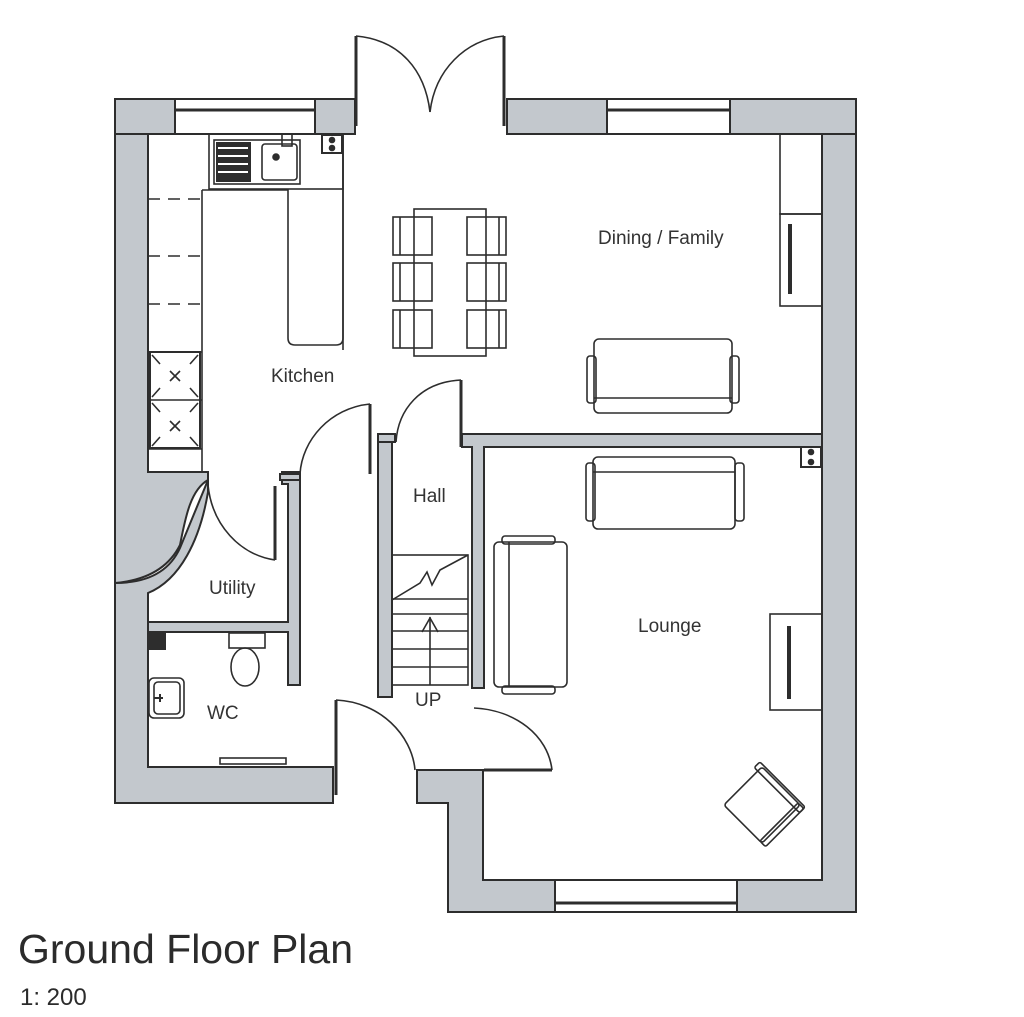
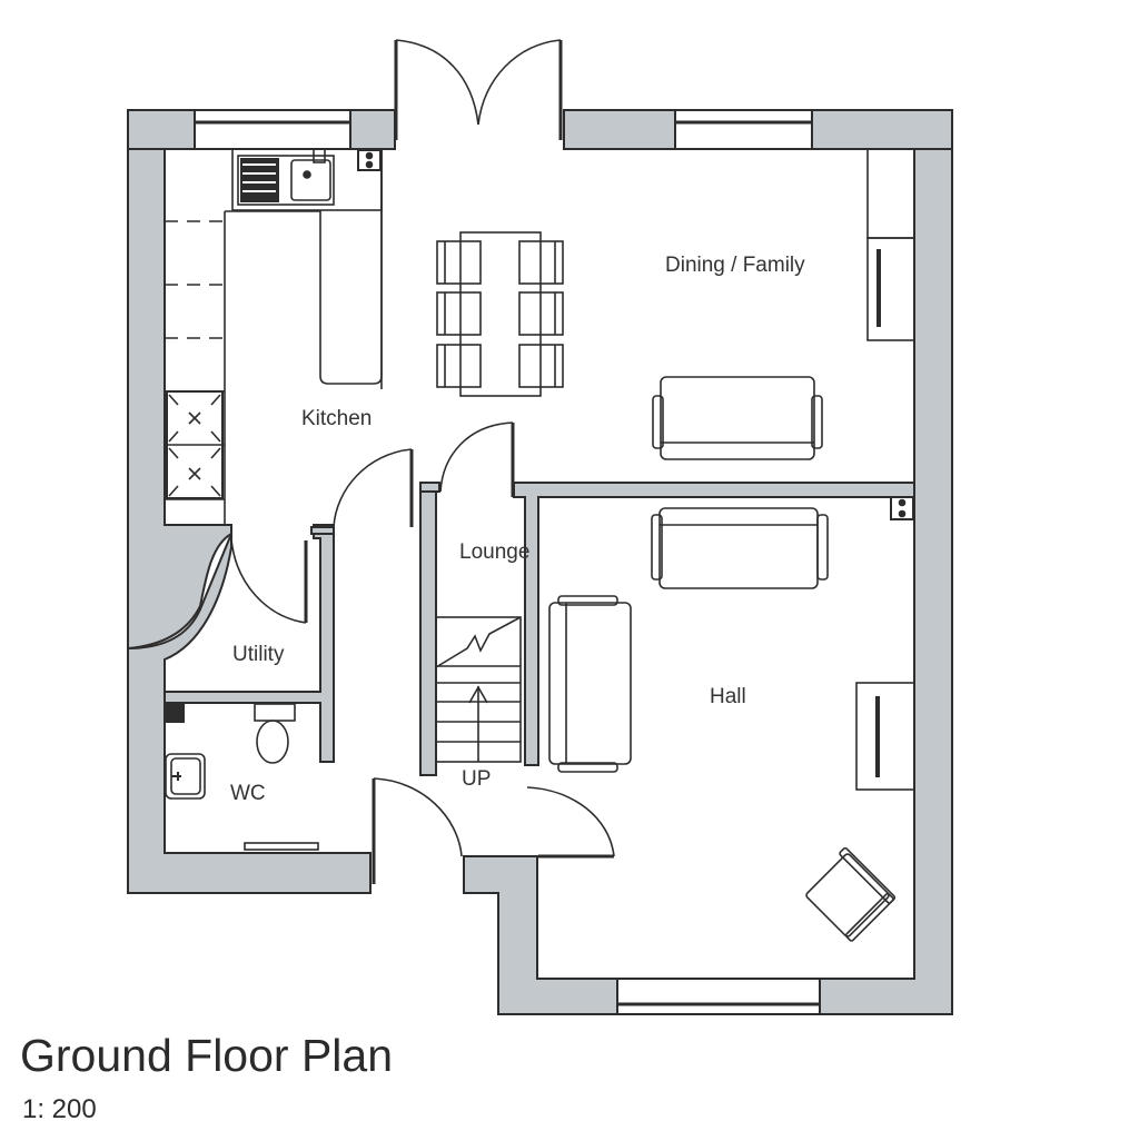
  Dining / Family
  Kitchen
- Hall
+ Lounge
  Utility
- Lounge
+ Hall
  WC
  UP
  Ground Floor Plan
  1: 200
